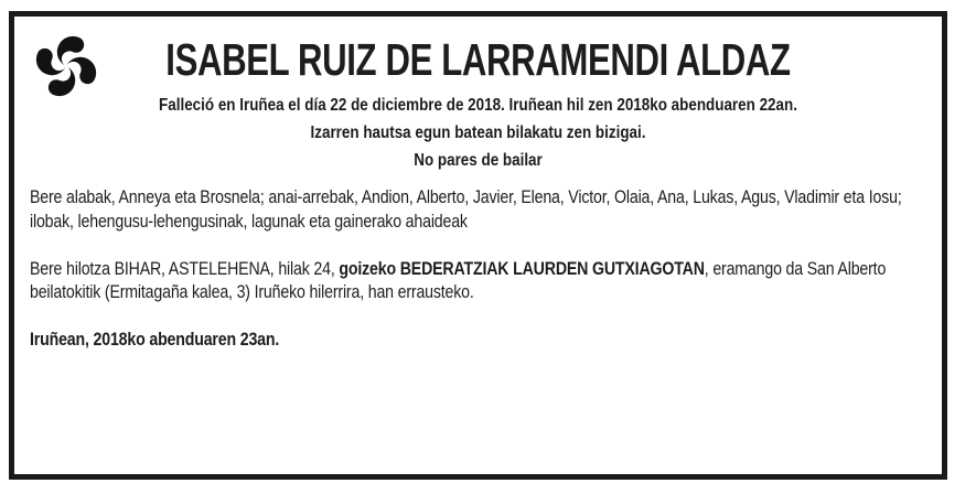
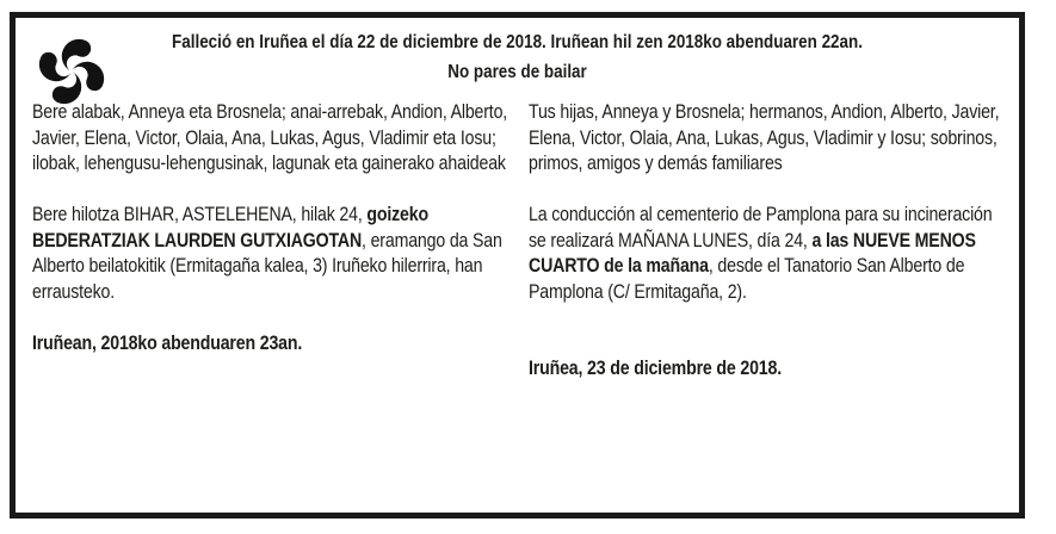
- ISABEL RUIZ DE LARRAMENDI ALDAZ
  Falleció en Iruñea el día 22 de diciembre de 2018. Iruñean hil zen 2018ko abenduaren 22an.
- Izarren hautsa egun batean bilakatu zen bizigai.
  No pares de bailar
  Bere alabak, Anneya eta Brosnela; anai-arrebak, Andion, Alberto, Javier, Elena, Victor, Olaia, Ana, Lukas, Agus, Vladimir eta Iosu; ilobak, lehengusu-lehengusinak, lagunak eta gainerako ahaideak
  Bere hilotza BIHAR, ASTELEHENA, hilak 24, goizeko BEDERATZIAK LAURDEN GUTXIAGOTAN, eramango da San Alberto beilatokitik (Ermitagaña kalea, 3) Iruñeko hilerrira, han errausteko.
  Iruñean, 2018ko abenduaren 23an.
+ Tus hijas, Anneya y Brosnela; hermanos, Andion, Alberto, Javier, Elena, Victor, Olaia, Ana, Lukas, Agus, Vladimir y Iosu; sobrinos, primos, amigos y demás familiares
+ La conducción al cementerio de Pamplona para su incineración se realizará MAÑANA LUNES, día 24, a las NUEVE MENOS CUARTO de la mañana, desde el Tanatorio San Alberto de Pamplona (C/ Ermitagaña, 2).
+ Iruñea, 23 de diciembre de 2018.
